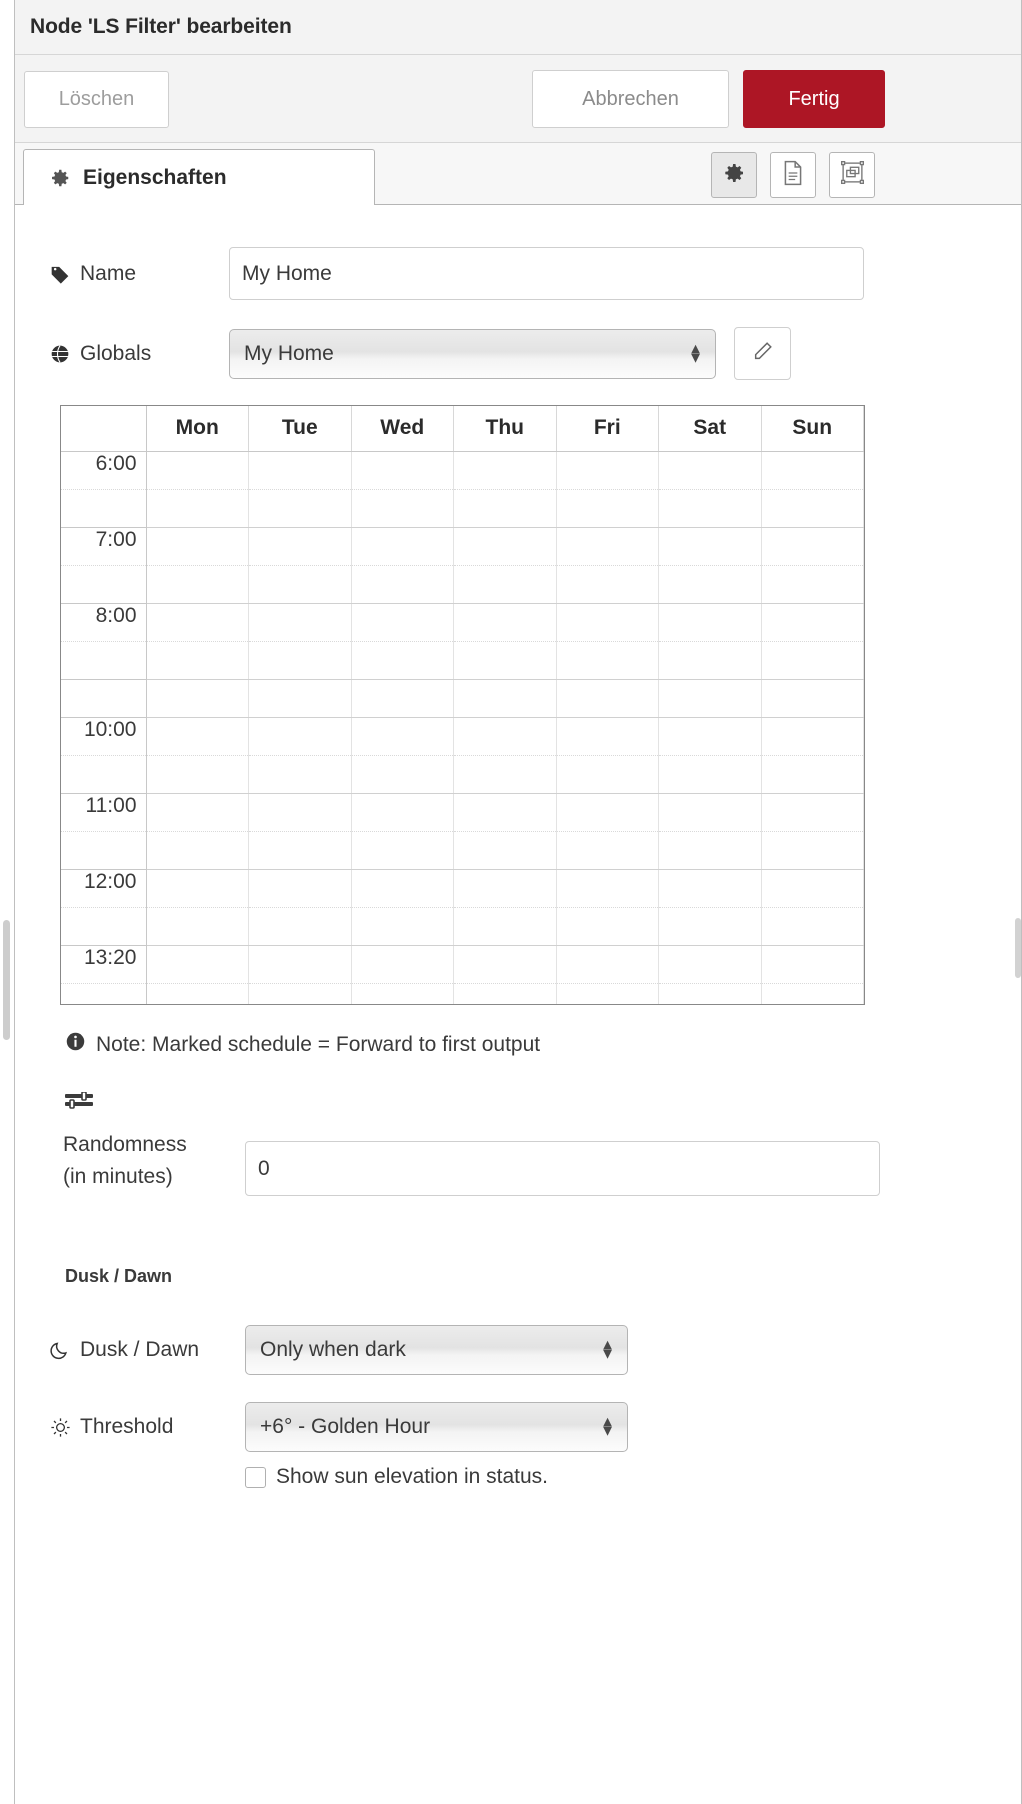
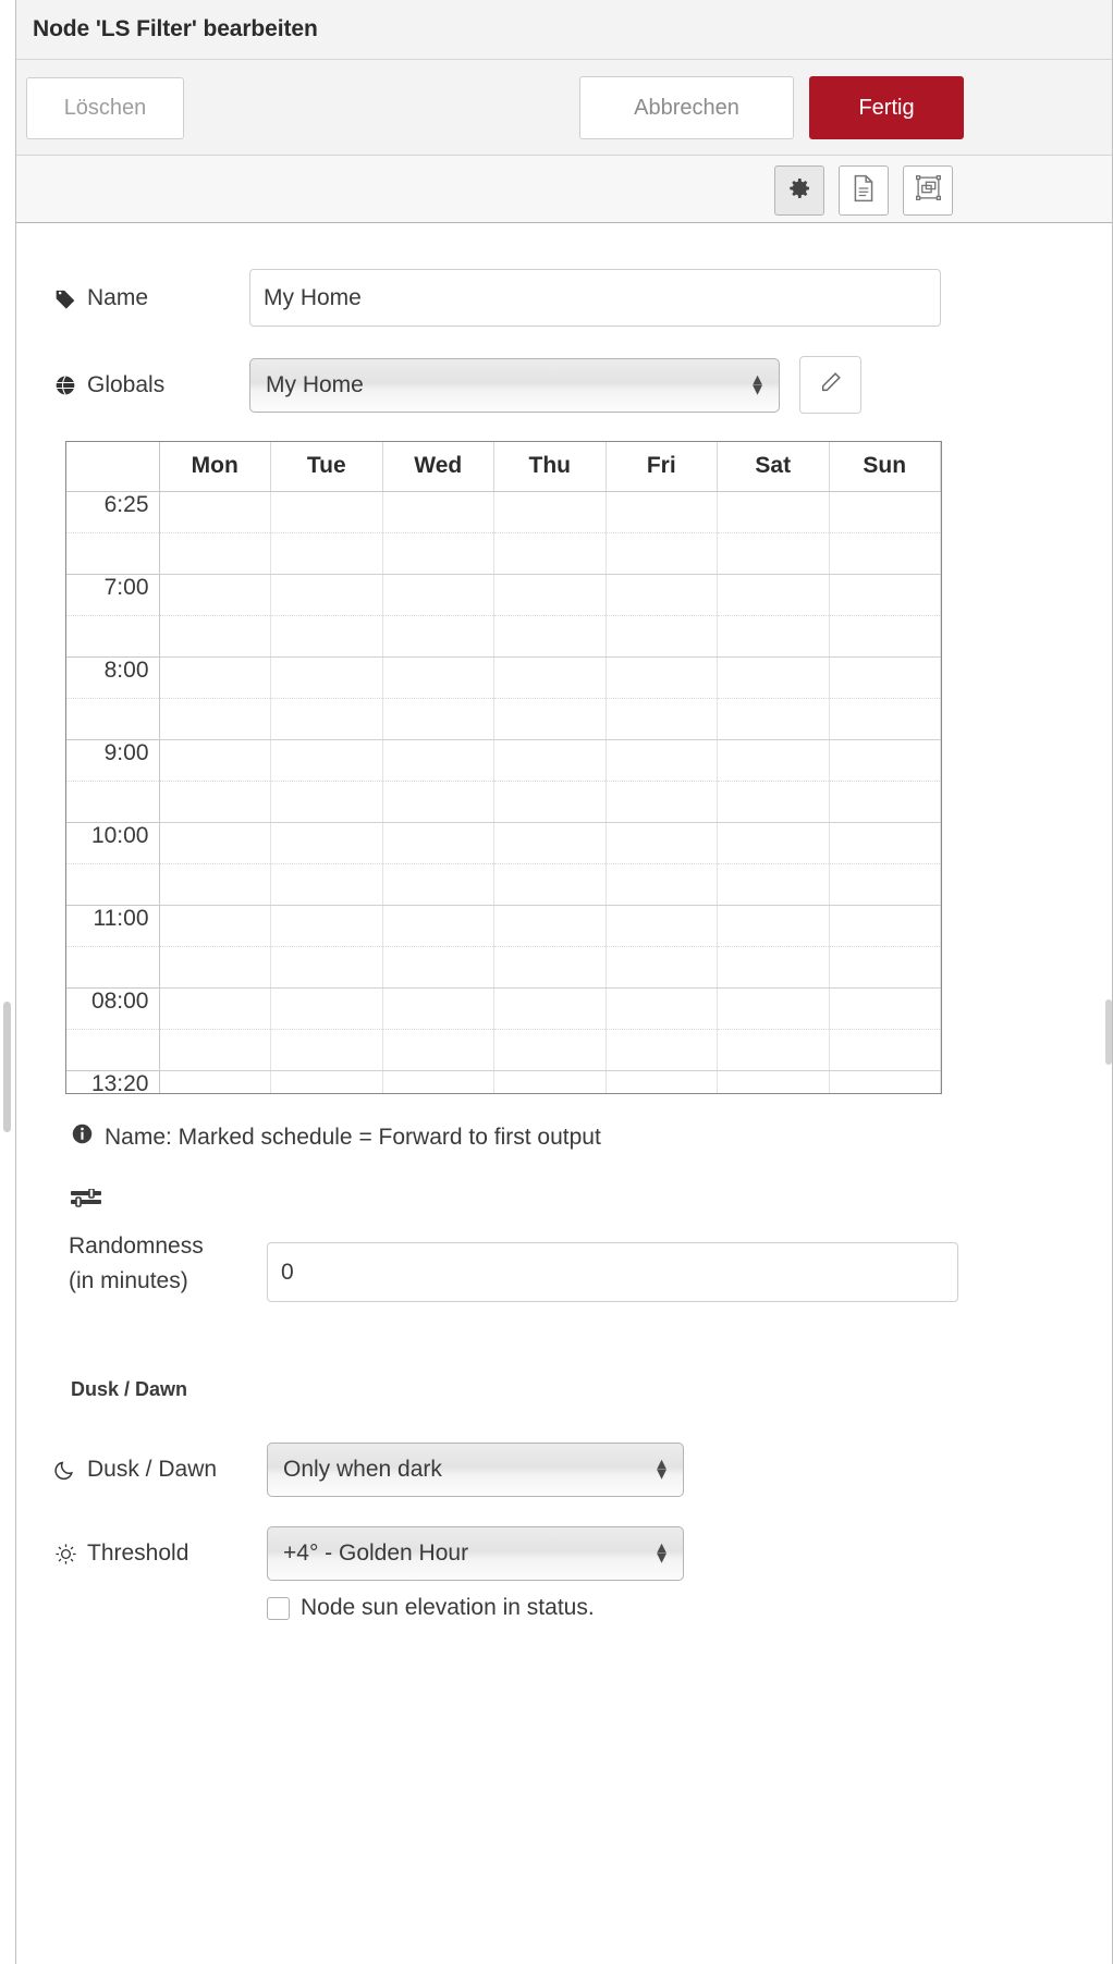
  Node 'LS Filter' bearbeiten
  Löschen
  Abbrechen
  Fertig
- Eigenschaften
  Name
  My Home
  Globals
  My Home
  ▲
  ▼
  	Mon	Tue	Wed	Thu	Fri	Sat	Sun
- 6:00
+ 6:25
  7:00
  8:00
+ 9:00
  10:00
  11:00
- 12:00
+ 08:00
  13:20
- Note: Marked schedule = Forward to first output
+ Name: Marked schedule = Forward to first output
  Randomness
  (in minutes)
  0
  Dusk / Dawn
  Dusk / Dawn
  Only when dark
  ▲
  ▼
  Threshold
- +6° - Golden Hour
+ +4° - Golden Hour
  ▲
  ▼
- Show sun elevation in status.
+ Node sun elevation in status.
